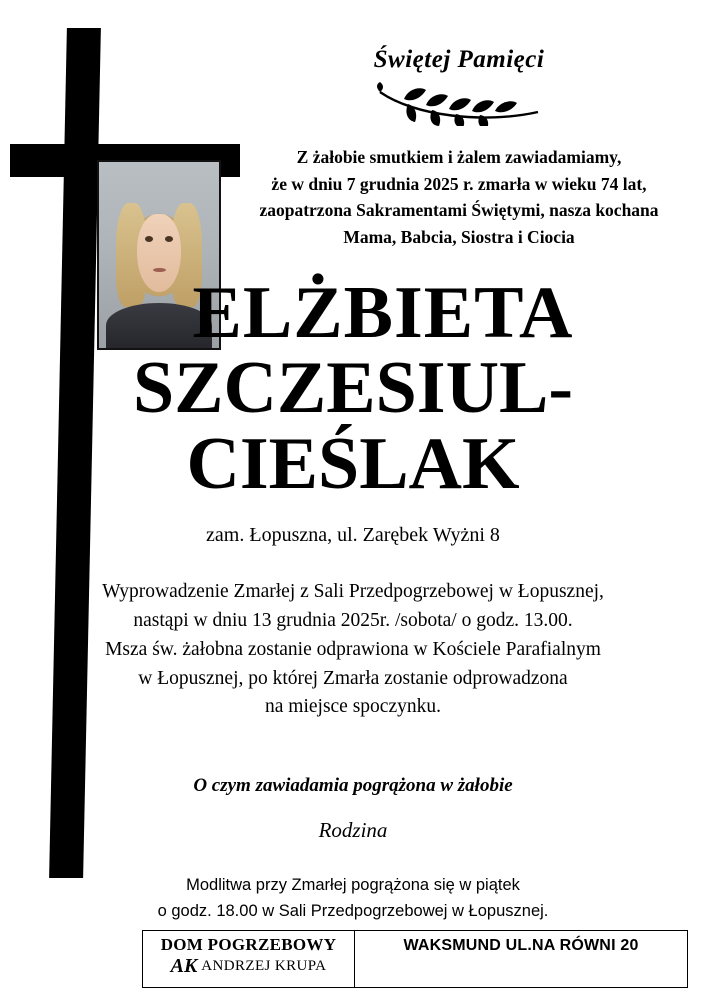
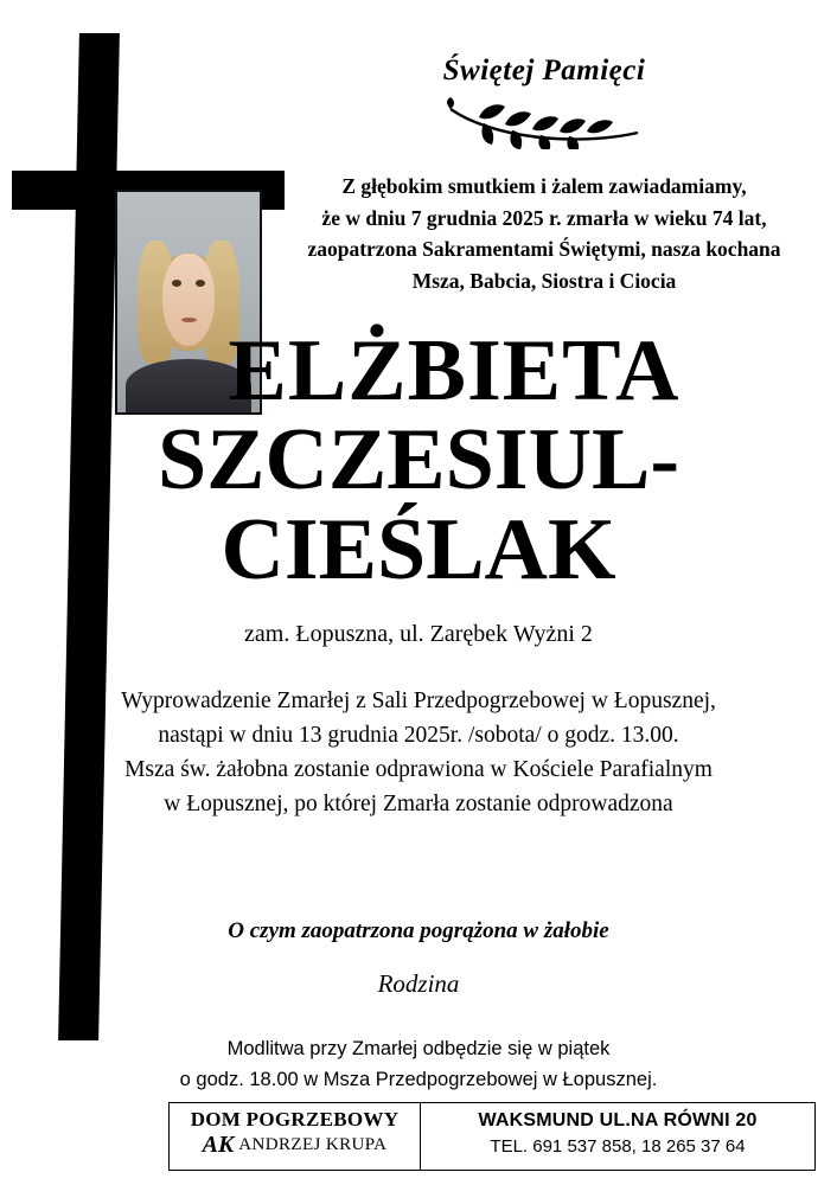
  Świętej Pamięci
- Z żałobie smutkiem i żalem zawiadamiamy,
+ Z głębokim smutkiem i żalem zawiadamiamy,
  że w dniu 7 grudnia 2025 r. zmarła w wieku 74 lat,
  zaopatrzona Sakramentami Świętymi, nasza kochana
- Mama, Babcia, Siostra i Ciocia
+ Msza, Babcia, Siostra i Ciocia
  ELŻBIETA
  SZCZESIUL-CIEŚLAK
- zam. Łopuszna, ul. Zarębek Wyżni 8
+ zam. Łopuszna, ul. Zarębek Wyżni 2
  Wyprowadzenie Zmarłej z Sali Przedpogrzebowej w Łopusznej,
  nastąpi w dniu 13 grudnia 2025r. /sobota/ o godz. 13.00.
  Msza św. żałobna zostanie odprawiona w Kościele Parafialnym
  w Łopusznej, po której Zmarła zostanie odprowadzona
- na miejsce spoczynku.
- O czym zawiadamia pogrążona w żałobie
+ O czym zaopatrzona pogrążona w żałobie
  Rodzina
- Modlitwa przy Zmarłej pogrążona się w piątek
+ Modlitwa przy Zmarłej odbędzie się w piątek
- o godz. 18.00 w Sali Przedpogrzebowej w Łopusznej.
+ o godz. 18.00 w Msza Przedpogrzebowej w Łopusznej.
  DOM POGRZEBOWY
  AK
  ANDRZEJ KRUPA
  WAKSMUND UL.NA RÓWNI 20
+ TEL. 691 537 858, 18 265 37 64
